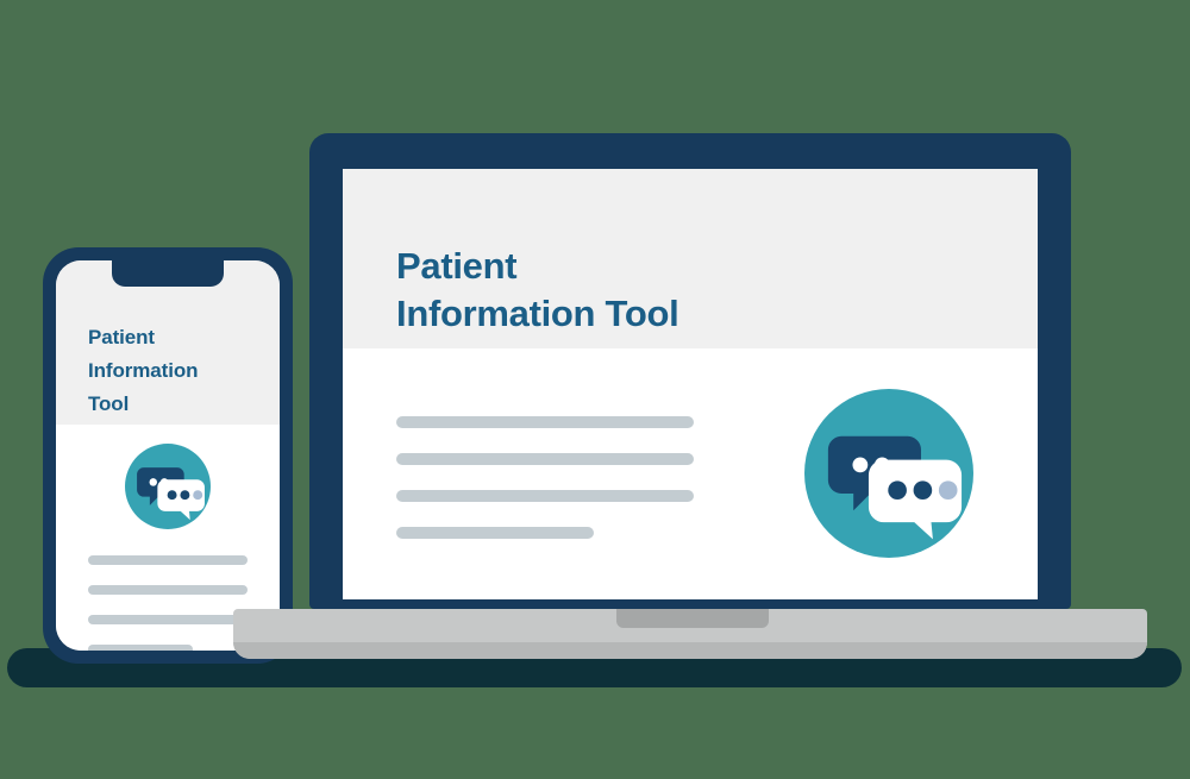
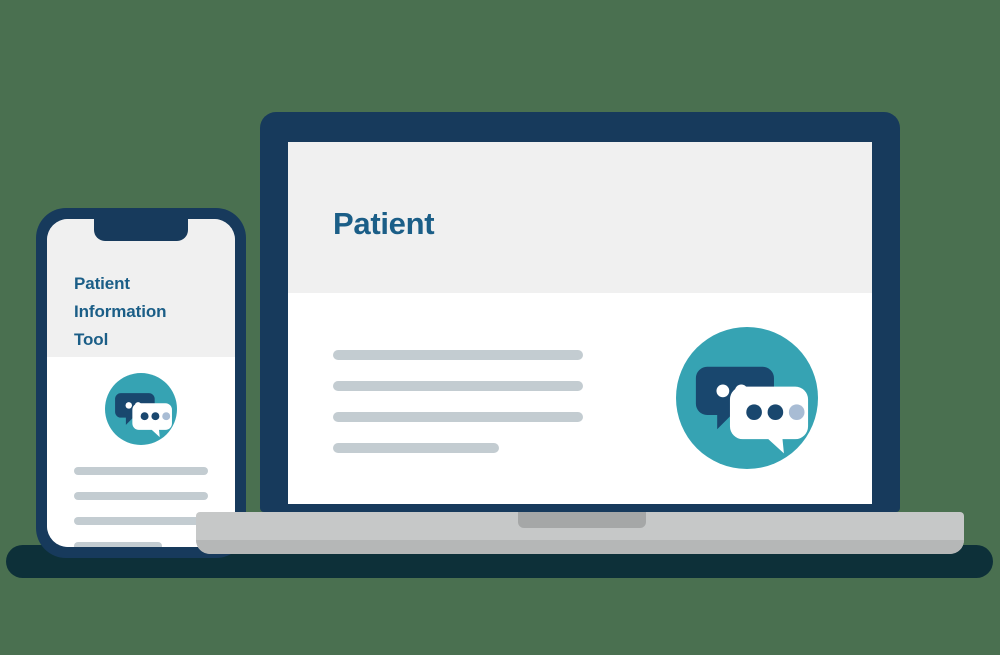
  Patient
  Information
  Tool
  Patient
- Information Tool
